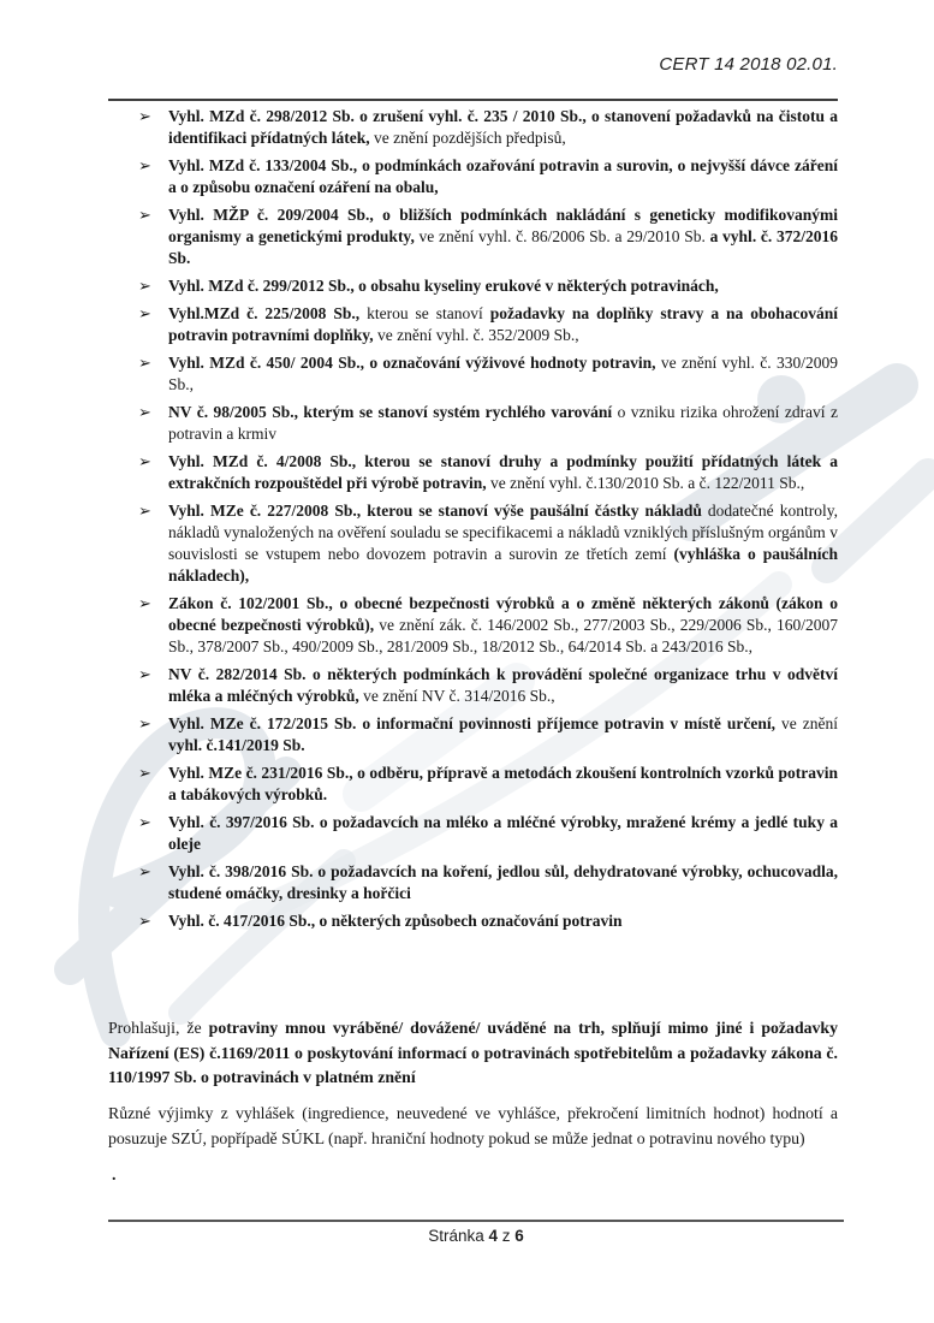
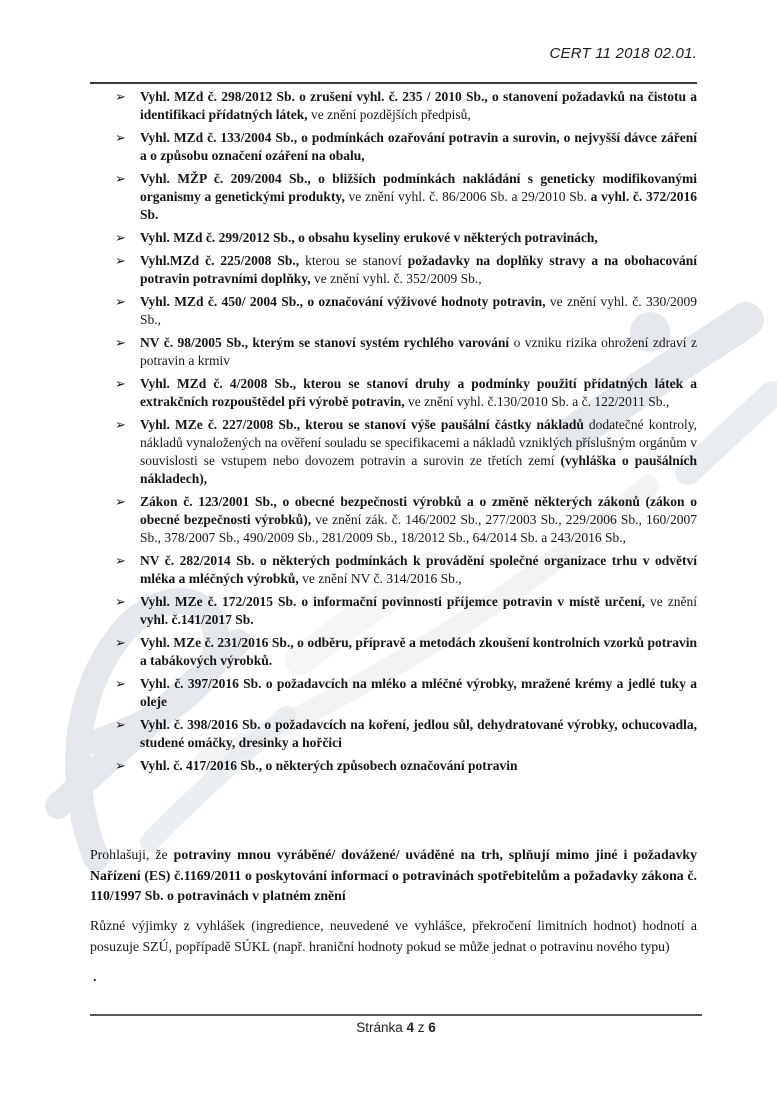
- CERT 14 2018 02.01.
+ CERT 11 2018 02.01.
  ➢
  Vyhl. MZd č. 298/2012 Sb. o zrušení vyhl. č. 235 / 2010 Sb., o stanovení požadavků na čistotu a identifikaci přídatných látek, ve znění pozdějších předpisů,
  ➢
  Vyhl. MZd č. 133/2004 Sb., o podmínkách ozařování potravin a surovin, o nejvyšší dávce záření a o způsobu označení ozáření na obalu,
  ➢
  Vyhl. MŽP č. 209/2004 Sb., o bližších podmínkách nakládání s geneticky modifikovanými organismy a genetickými produkty, ve znění vyhl. č. 86/2006 Sb. a 29/2010 Sb. a vyhl. č. 372/2016 Sb.
  ➢
  Vyhl. MZd č. 299/2012 Sb., o obsahu kyseliny erukové v některých potravinách,
  ➢
  Vyhl.MZd č. 225/2008 Sb., kterou se stanoví požadavky na doplňky stravy a na obohacování potravin potravními doplňky, ve znění vyhl. č. 352/2009 Sb.,
  ➢
  Vyhl. MZd č. 450/ 2004 Sb., o označování výživové hodnoty potravin, ve znění vyhl. č. 330/2009 Sb.,
  ➢
  NV č. 98/2005 Sb., kterým se stanoví systém rychlého varování o vzniku rizika ohrožení zdraví z potravin a krmiv
  ➢
  Vyhl. MZd č. 4/2008 Sb., kterou se stanoví druhy a podmínky použití přídatných látek a extrakčních rozpouštědel při výrobě potravin, ve znění vyhl. č.130/2010 Sb. a č. 122/2011 Sb.,
  ➢
  Vyhl. MZe č. 227/2008 Sb., kterou se stanoví výše paušální částky nákladů dodatečné kontroly, nákladů vynaložených na ověření souladu se specifikacemi a nákladů vzniklých příslušným orgánům v souvislosti se vstupem nebo dovozem potravin a surovin ze třetích zemí (vyhláška o paušálních nákladech),
  ➢
- Zákon č. 102/2001 Sb., o obecné bezpečnosti výrobků a o změně některých zákonů (zákon o obecné bezpečnosti výrobků), ve znění zák. č. 146/2002 Sb., 277/2003 Sb., 229/2006 Sb., 160/2007 Sb., 378/2007 Sb., 490/2009 Sb., 281/2009 Sb., 18/2012 Sb., 64/2014 Sb. a 243/2016 Sb.,
+ Zákon č. 123/2001 Sb., o obecné bezpečnosti výrobků a o změně některých zákonů (zákon o obecné bezpečnosti výrobků), ve znění zák. č. 146/2002 Sb., 277/2003 Sb., 229/2006 Sb., 160/2007 Sb., 378/2007 Sb., 490/2009 Sb., 281/2009 Sb., 18/2012 Sb., 64/2014 Sb. a 243/2016 Sb.,
  ➢
  NV č. 282/2014 Sb. o některých podmínkách k provádění společné organizace trhu v odvětví mléka a mléčných výrobků, ve znění NV č. 314/2016 Sb.,
  ➢
- Vyhl. MZe č. 172/2015 Sb. o informační povinnosti příjemce potravin v místě určení, ve znění vyhl. č.141/2019 Sb.
+ Vyhl. MZe č. 172/2015 Sb. o informační povinnosti příjemce potravin v místě určení, ve znění vyhl. č.141/2017 Sb.
  ➢
  Vyhl. MZe č. 231/2016 Sb., o odběru, přípravě a metodách zkoušení kontrolních vzorků potravin a tabákových výrobků.
  ➢
  Vyhl. č. 397/2016 Sb. o požadavcích na mléko a mléčné výrobky, mražené krémy a jedlé tuky a oleje
  ➢
  Vyhl. č. 398/2016 Sb. o požadavcích na koření, jedlou sůl, dehydratované výrobky, ochucovadla, studené omáčky, dresinky a hořčici
  ➢
  Vyhl. č. 417/2016 Sb., o některých způsobech označování potravin
  Prohlašuji, že potraviny mnou vyráběné/ dovážené/ uváděné na trh, splňují mimo jiné i požadavky Nařízení (ES) č.1169/2011 o poskytování informací o potravinách spotřebitelům a požadavky zákona č. 110/1997 Sb. o potravinách v platném znění
  Různé výjimky z vyhlášek (ingredience, neuvedené ve vyhlášce, překročení limitních hodnot) hodnotí a posuzuje SZÚ, popřípadě SÚKL (např. hraniční hodnoty pokud se může jednat o potravinu nového typu)
  .
  Stránka 4 z 6
